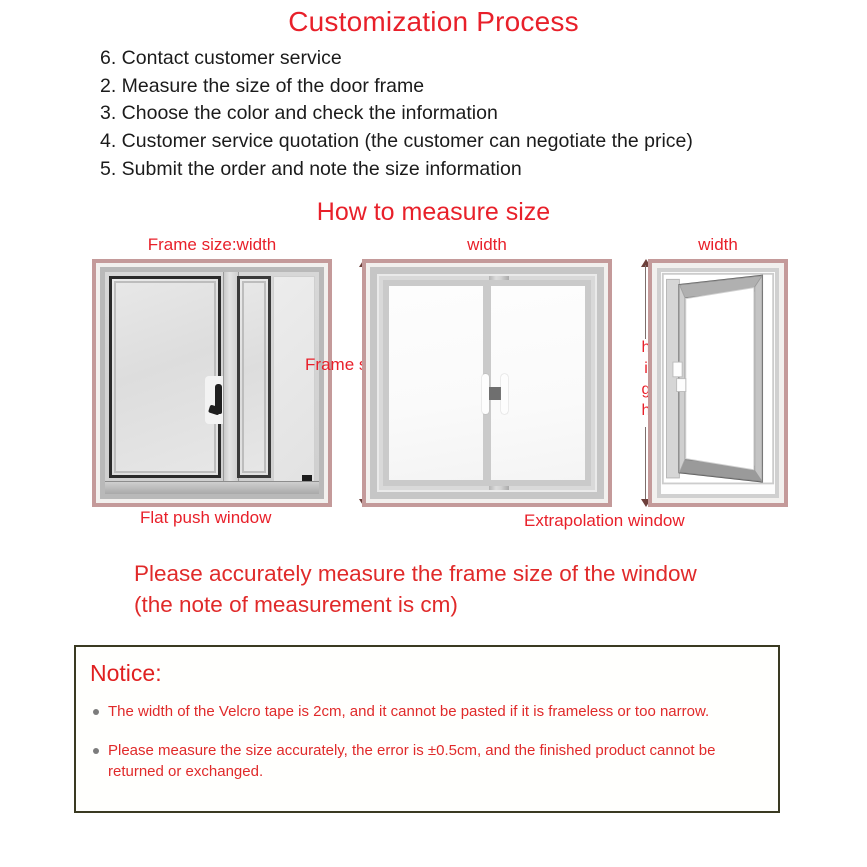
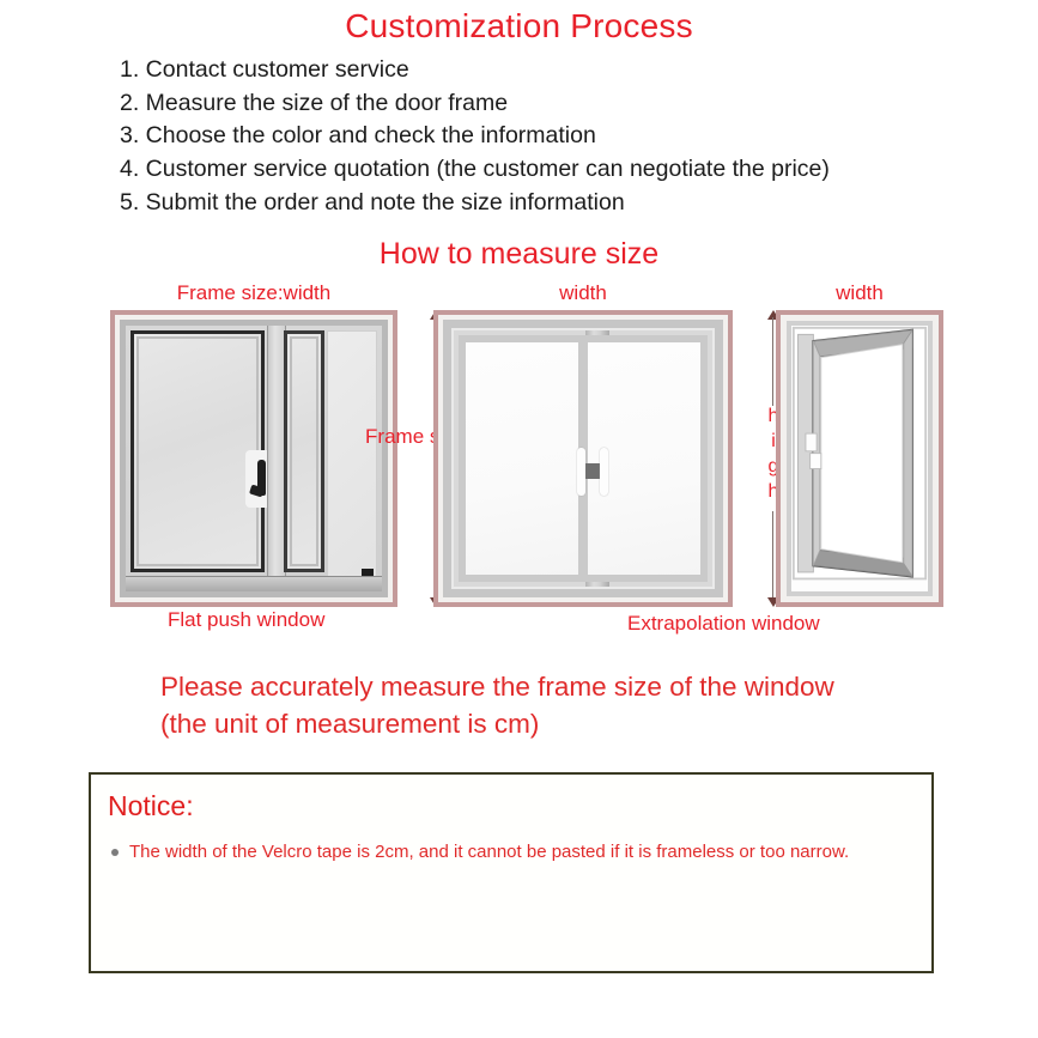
  Customization Process
- 6. Contact customer service
+ 1. Contact customer service
  2. Measure the size of the door frame
  3. Choose the color and check the information
  4. Customer service quotation (the customer can negotiate the price)
  5. Submit the order and note the size information
  How to measure size
  Frame size:width
  width
  h
  i
  g
  h
  width
  Flat push window
  Extrapolation window
  Please accurately measure the frame size of the window
- (the note of measurement is cm)
+ (the unit of measurement is cm)
  Notice:
  The width of the Velcro tape is 2cm, and it cannot be pasted if it is frameless or too narrow.
- Please measure the size accurately, the error is ±0.5cm, and the finished product cannot be returned or exchanged.
